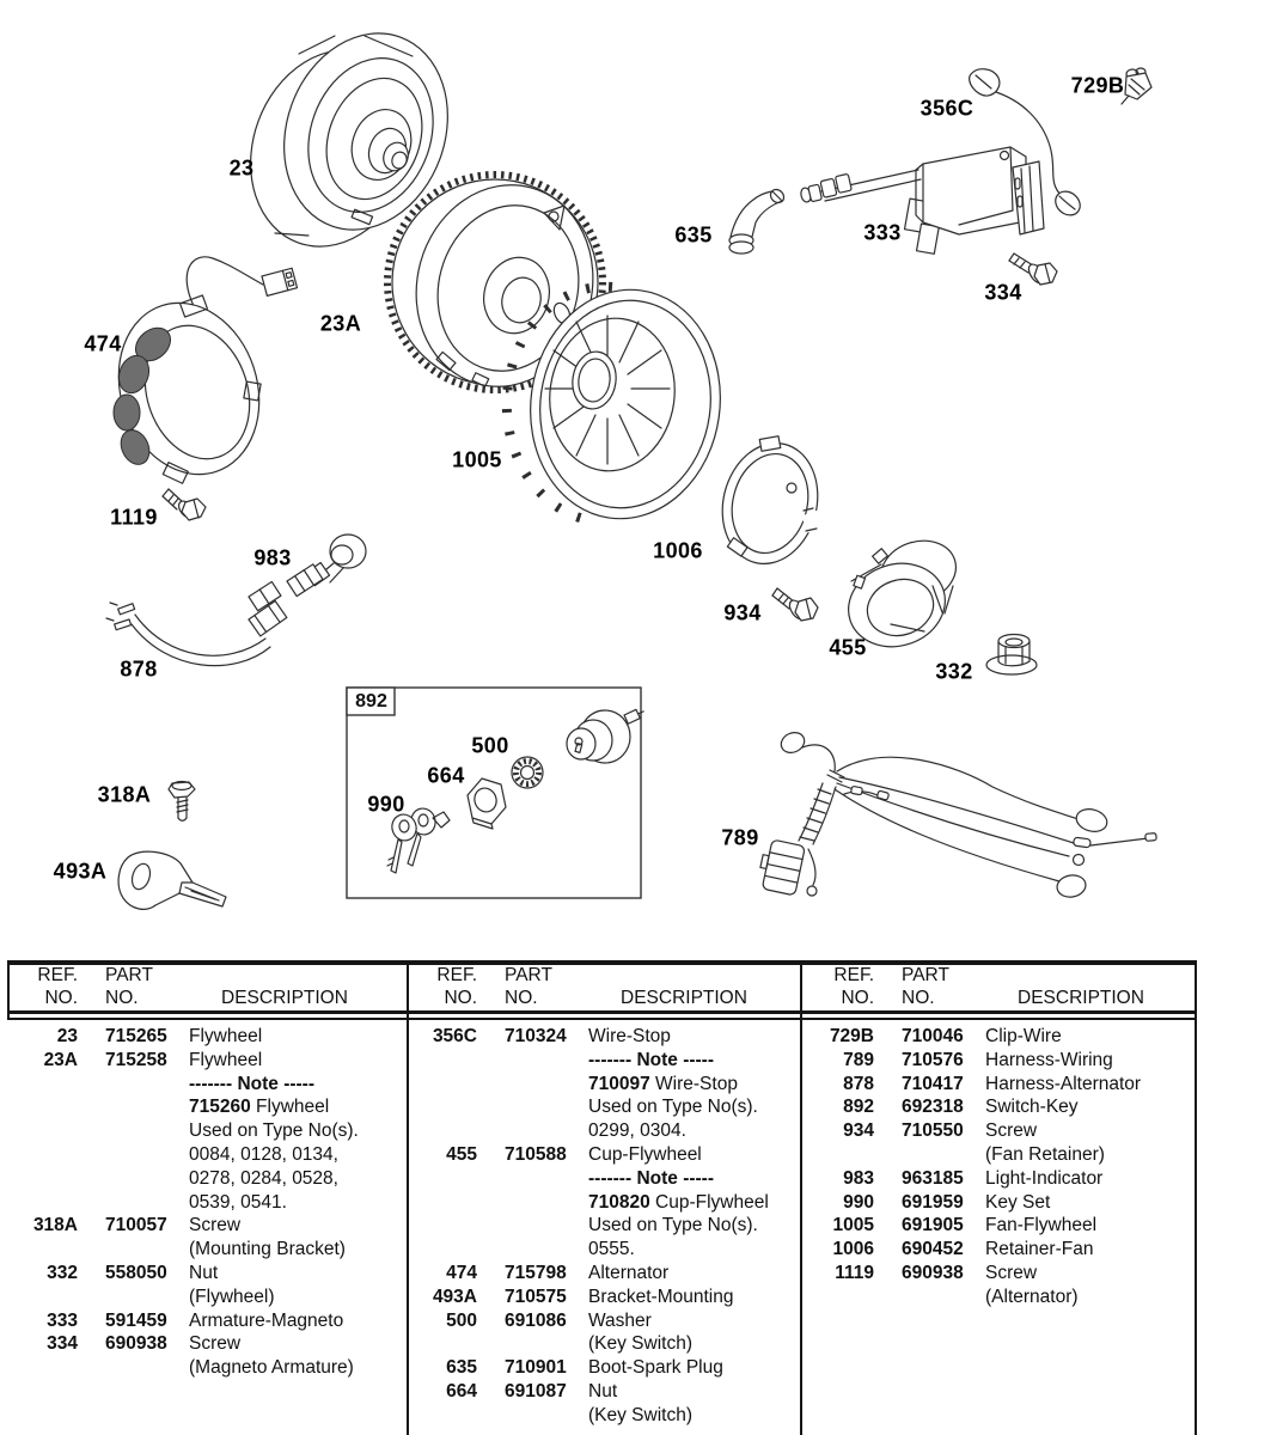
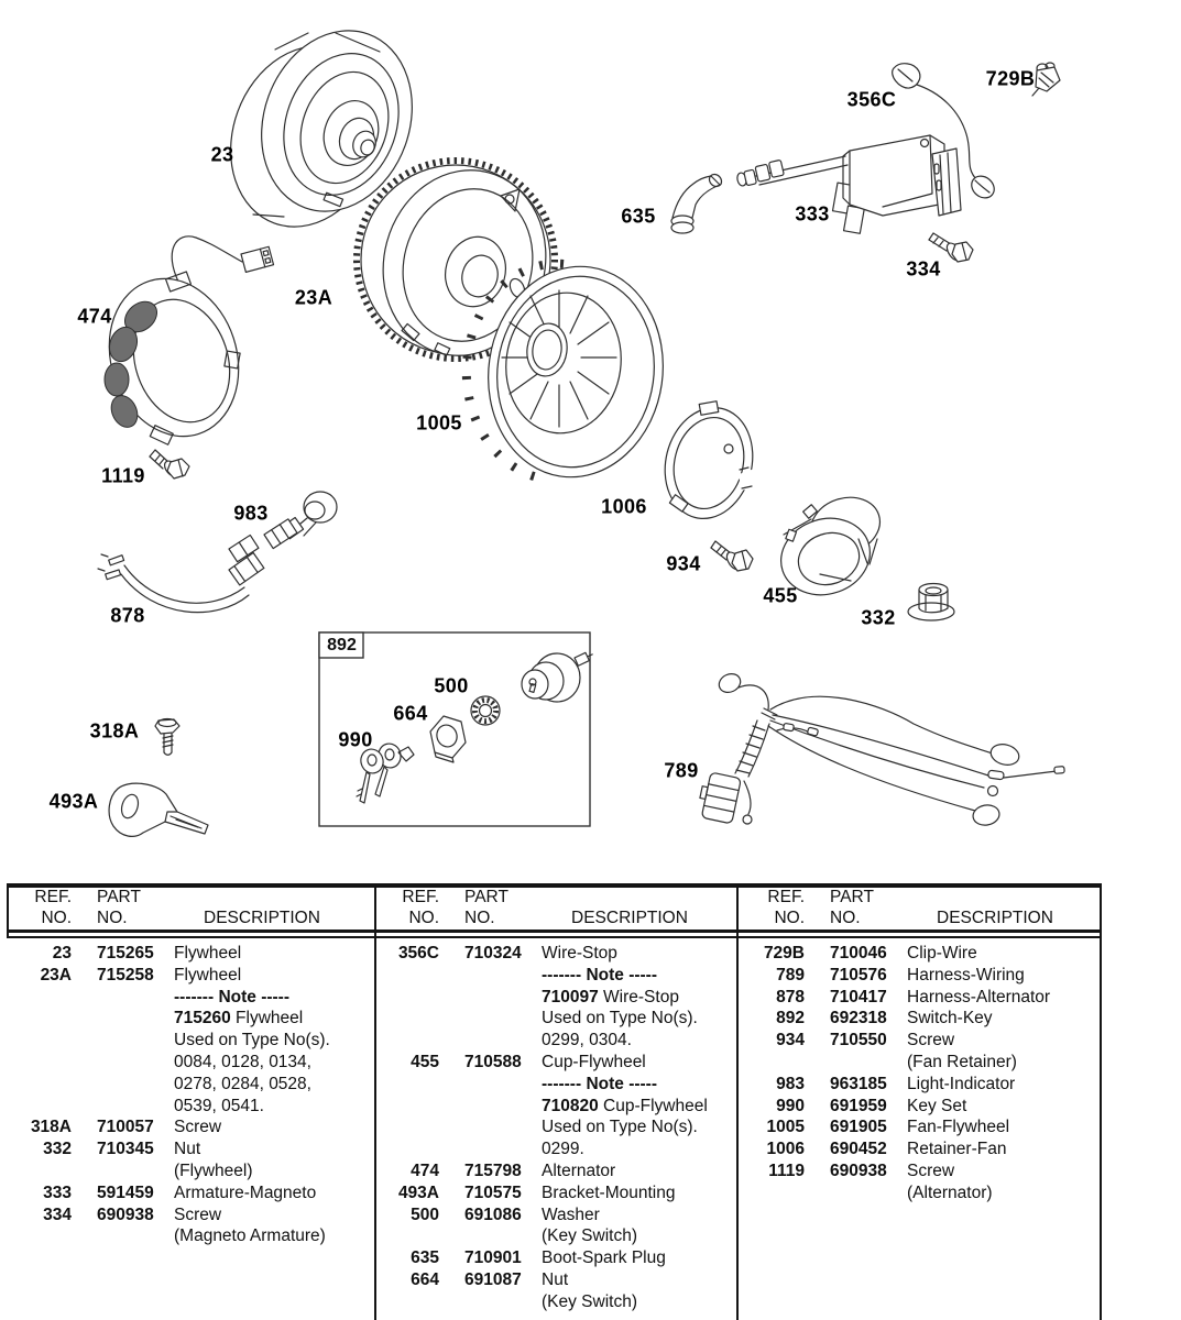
  23
  23A
  474
  1119
  983
  878
  318A
  493A
  990
  664
  500
  1005
  1006
  934
  455
  332
  635
  333
  334
  356C
  729B
  789
  892
  REF.
  PART
  NO.
  NO.
  DESCRIPTION
  23
  715265
  Flywheel
  23A
  715258
  Flywheel
  ------- Note -----
  715260 Flywheel
  Used on Type No(s).
  0084, 0128, 0134,
  0278, 0284, 0528,
  0539, 0541.
  318A
  710057
  Screw
- (Mounting Bracket)
  332
- 558050
+ 710345
  Nut
  (Flywheel)
  333
  591459
  Armature-Magneto
  334
  690938
  Screw
  (Magneto Armature)
  REF.
  PART
  NO.
  NO.
  DESCRIPTION
  356C
  710324
  Wire-Stop
  ------- Note -----
  710097 Wire-Stop
  Used on Type No(s).
  0299, 0304.
  455
  710588
  Cup-Flywheel
  ------- Note -----
  710820 Cup-Flywheel
  Used on Type No(s).
- 0555.
+ 0299.
  474
  715798
  Alternator
  493A
  710575
  Bracket-Mounting
  500
  691086
  Washer
  (Key Switch)
  635
  710901
  Boot-Spark Plug
  664
  691087
  Nut
  (Key Switch)
  REF.
  PART
  NO.
  NO.
  DESCRIPTION
  729B
  710046
  Clip-Wire
  789
  710576
  Harness-Wiring
  878
  710417
  Harness-Alternator
  892
  692318
  Switch-Key
  934
  710550
  Screw
  (Fan Retainer)
  983
  963185
  Light-Indicator
  990
  691959
  Key Set
  1005
  691905
  Fan-Flywheel
  1006
  690452
  Retainer-Fan
  1119
  690938
  Screw
  (Alternator)
